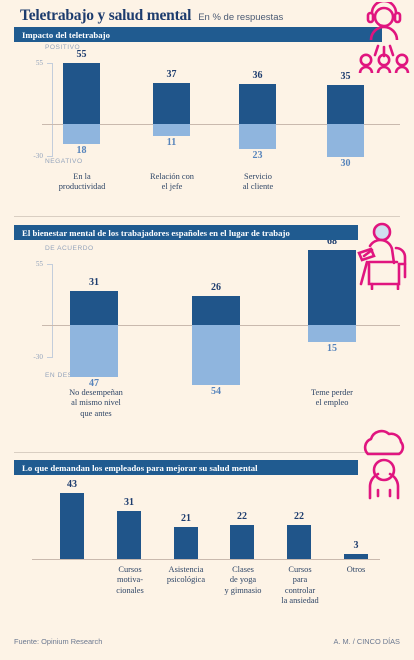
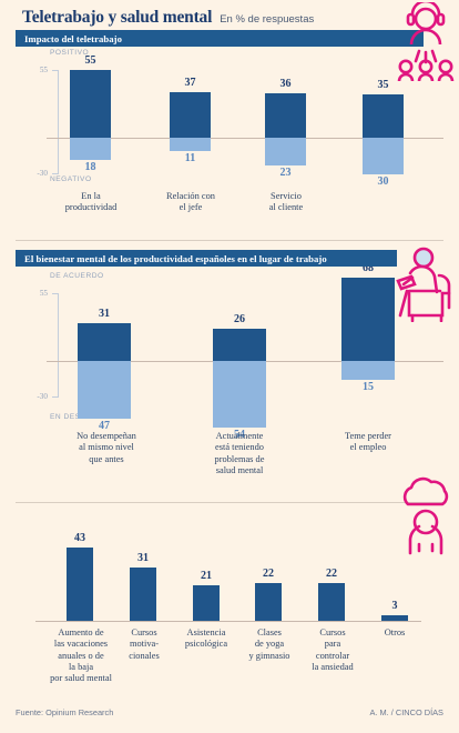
  Teletrabajo y salud mental
  En % de respuestas
  Impacto del teletrabajo
  55
  -30
  55
  18
  37
  11
  36
  23
  35
  30
  En la
  productividad
  Relación con
  el jefe
  Servicio
  al cliente
- El bienestar mental de los trabajadores españoles en el lugar de trabajo
+ El bienestar mental de los productividad españoles en el lugar de trabajo
  55
  -30
  31
  47
  26
  54
  68
  15
  No desempeñan
  al mismo nivel
  que antes
+ Actualmente
+ está teniendo
+ problemas de
+ salud mental
  Teme perder
  el empleo
- Lo que demandan los empleados para mejorar su salud mental
  43
  31
  21
  22
  22
  3
+ Aumento de
+ las vacaciones
+ anuales o de
+ la baja
+ por salud mental
  Cursos
  motiva-
  cionales
  Asistencia
  psicológica
  Clases
  de yoga
  y gimnasio
  Cursos
  para
  controlar
  la ansiedad
  Otros
  Fuente: Opinium Research
  A. M. / CINCO DÍAS
